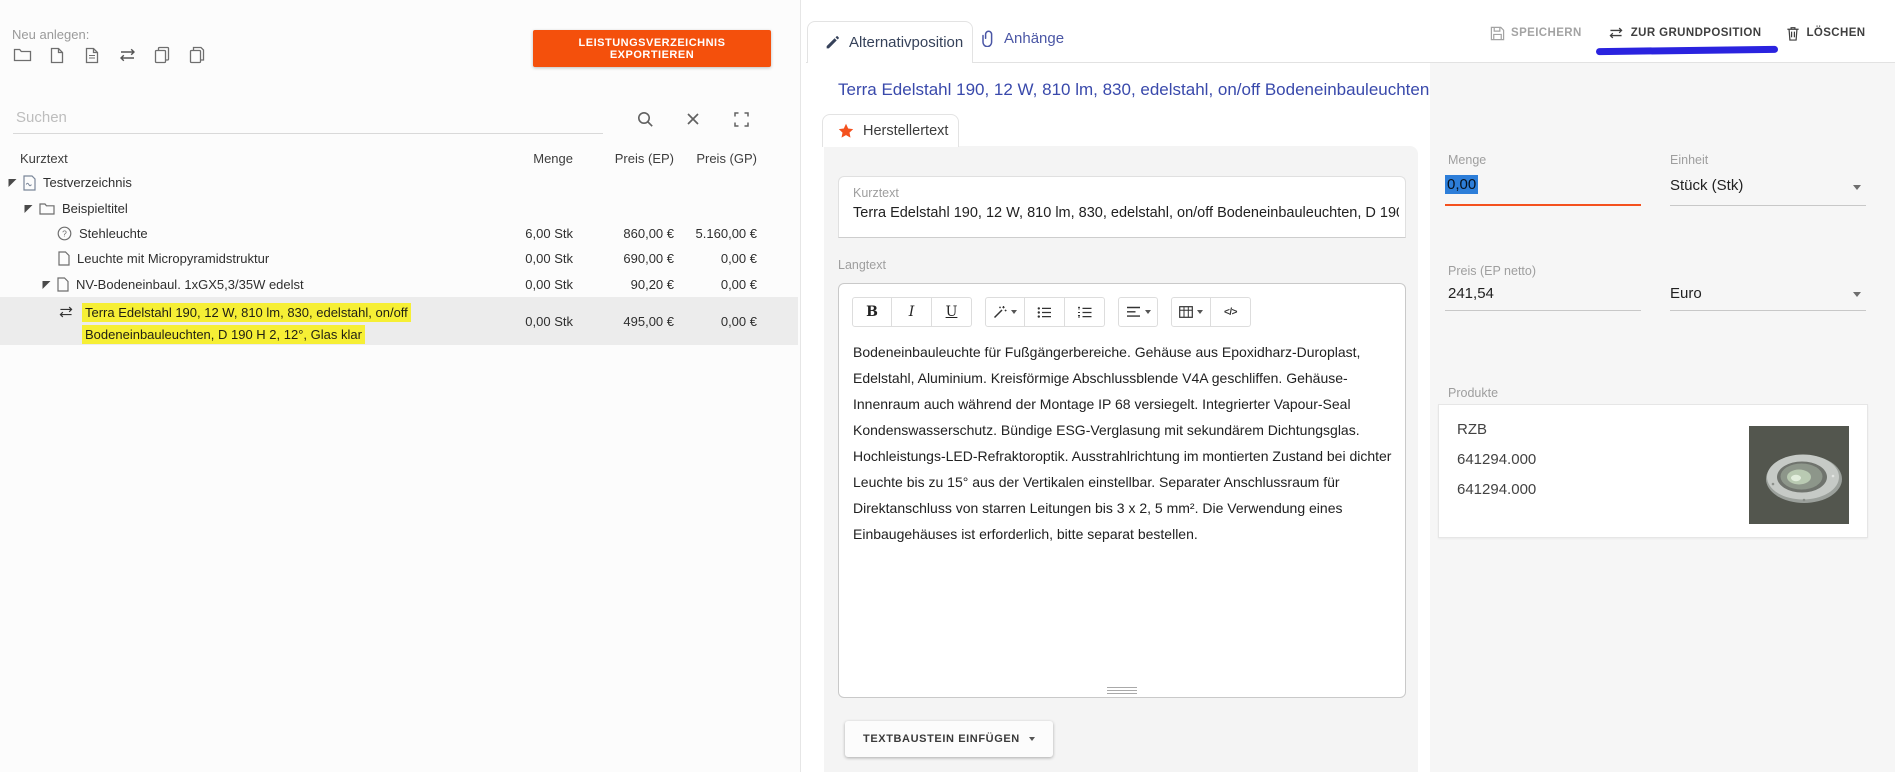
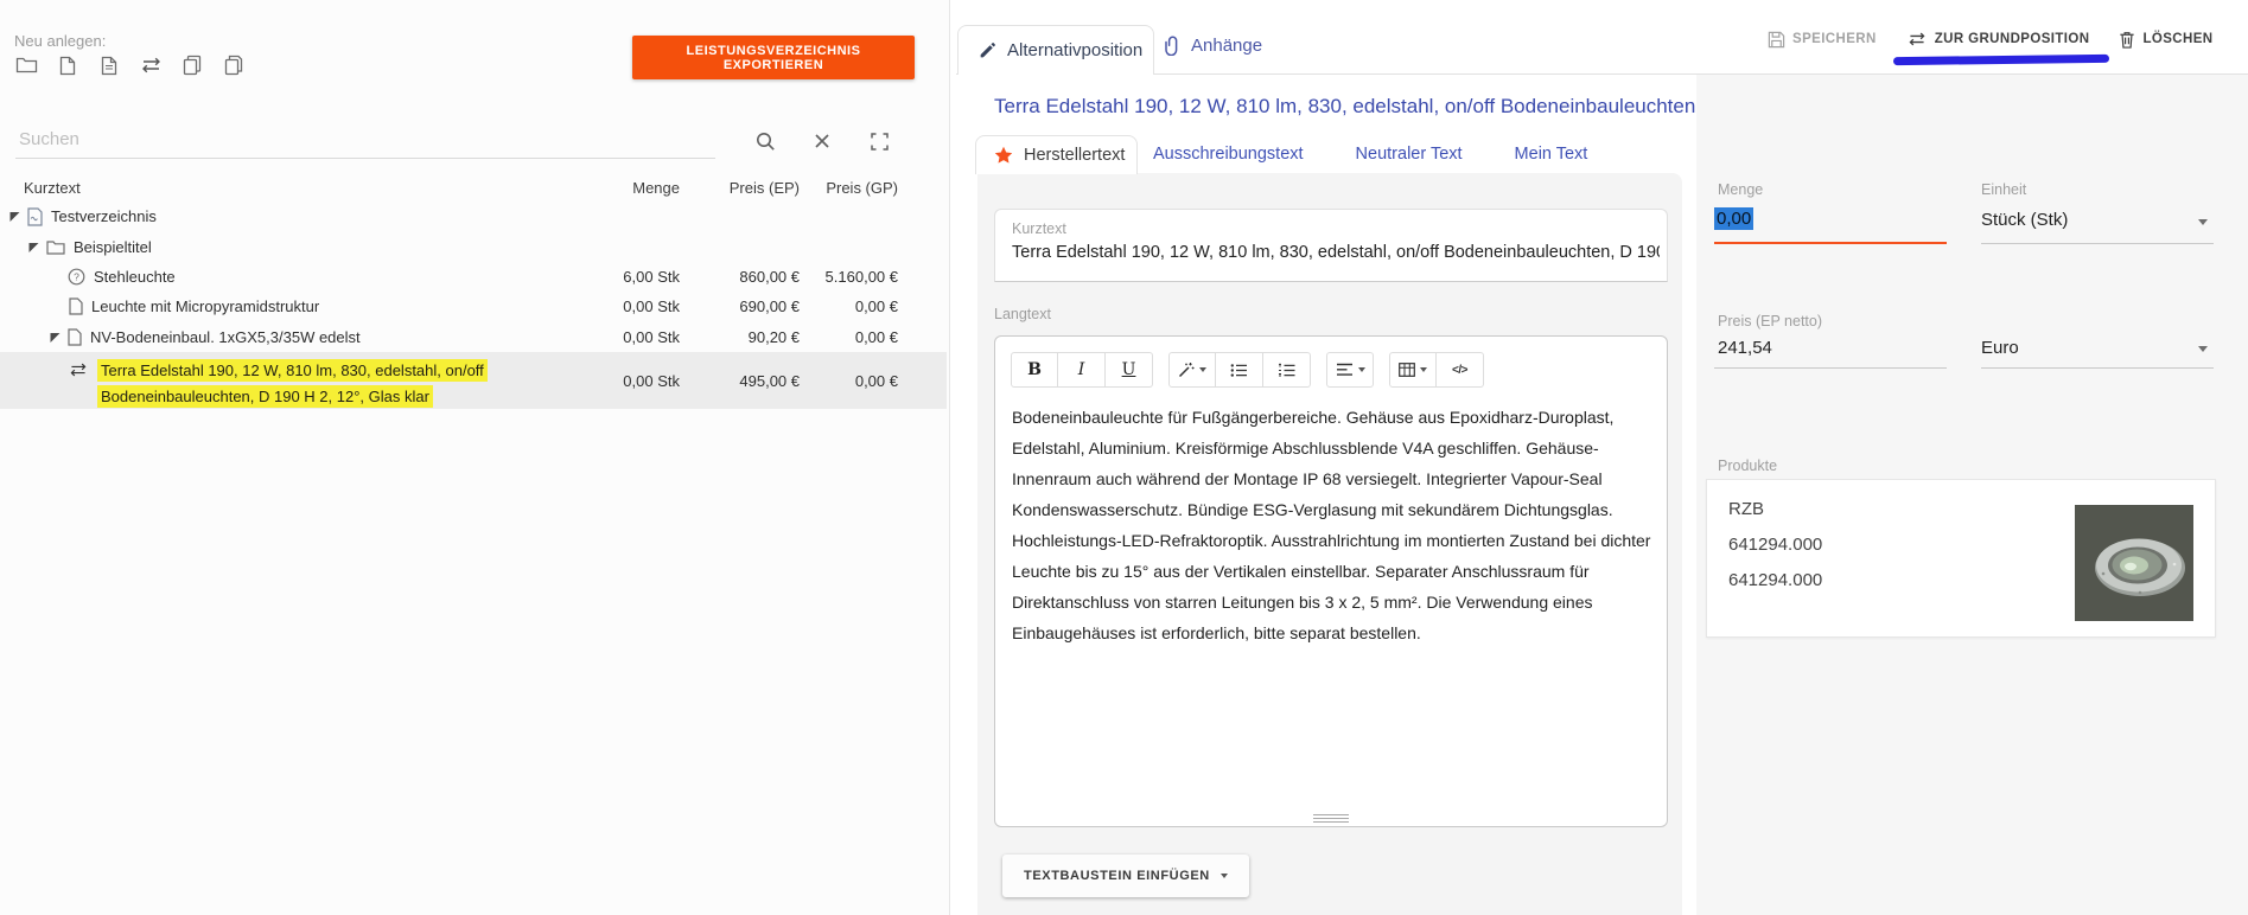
  Neu anlegen:
  LEISTUNGSVERZEICHNIS EXPORTIEREN
  Suchen
  Kurztext
  Menge
  Preis (EP)
  Preis (GP)
  Testverzeichnis
  Beispieltitel
  ?
  Stehleuchte
  6,00 Stk
  860,00 €
  5.160,00 €
  Leuchte mit Micropyramidstruktur
  0,00 Stk
  690,00 €
  0,00 €
  NV-Bodeneinbaul. 1xGX5,3/35W edelst
  0,00 Stk
  90,20 €
  0,00 €
  Terra Edelstahl 190, 12 W, 810 lm, 830, edelstahl, on/off
  Bodeneinbauleuchten, D 190 H 2, 12°, Glas klar
  0,00 Stk
  495,00 €
  0,00 €
  Alternativposition
  Anhänge
  SPEICHERN
  ZUR GRUNDPOSITION
  LÖSCHEN
  Terra Edelstahl 190, 12 W, 810 lm, 830, edelstahl, on/off Bodeneinbauleuchten
  Herstellertext
+ Ausschreibungstext
+ Neutraler Text
+ Mein Text
  Kurztext
  Terra Edelstahl 190, 12 W, 810 lm, 830, edelstahl, on/off Bodeneinbauleuchten, D 19
  Langtext
  B
  I
  U
  </>
  Bodeneinbauleuchte für Fußgängerbereiche. Gehäuse aus Epoxidharz-Duroplast, Edelstahl, Aluminium. Kreisförmige Abschlussblende V4A geschliffen. Gehäuse-Innenraum auch während der Montage IP 68 versiegelt. Integrierter Vapour-Seal Kondenswasserschutz. Bündige ESG-Verglasung mit sekundärem Dichtungsglas. Hochleistungs-LED-Refraktoroptik. Ausstrahlrichtung im montierten Zustand bei dichter Leuchte bis zu 15° aus der Vertikalen einstellbar. Separater Anschlussraum für Direktanschluss von starren Leitungen bis 3 x 2, 5 mm². Die Verwendung eines Einbaugehäuses ist erforderlich, bitte separat bestellen.
  TEXTBAUSTEIN EINFÜGEN
  Menge
  0,00
  Einheit
  Stück (Stk)
  Preis (EP netto)
  241,54
  Euro
  Produkte
  RZB
  641294.000
  641294.000
